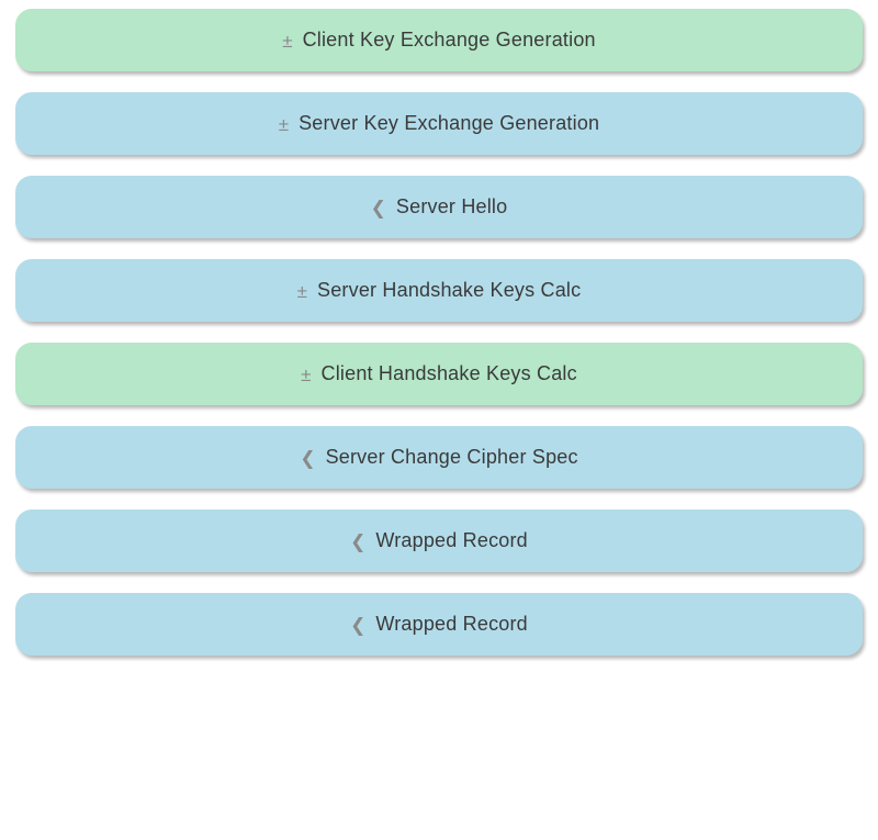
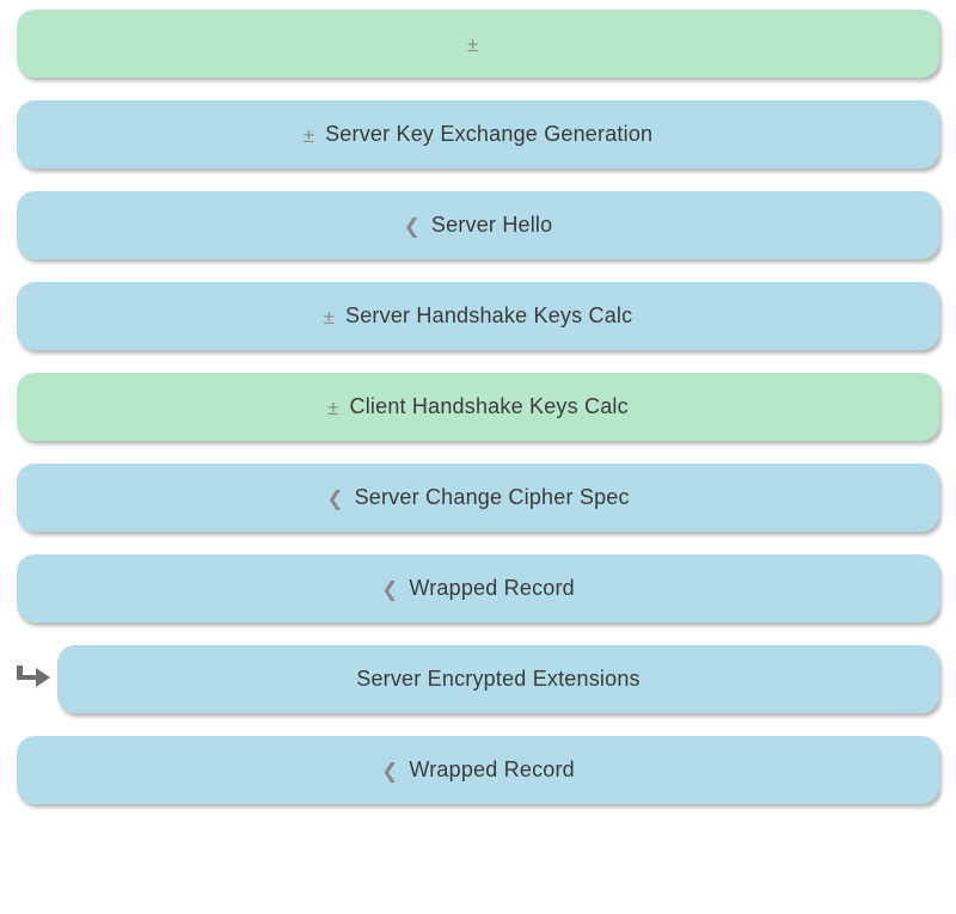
  ±
- Client Key Exchange Generation
  ±
  Server Key Exchange Generation
  ❮
  Server Hello
  ±
  Server Handshake Keys Calc
  ±
  Client Handshake Keys Calc
  ❮
  Server Change Cipher Spec
  ❮
  Wrapped Record
+ Server Encrypted Extensions
  ❮
  Wrapped Record
